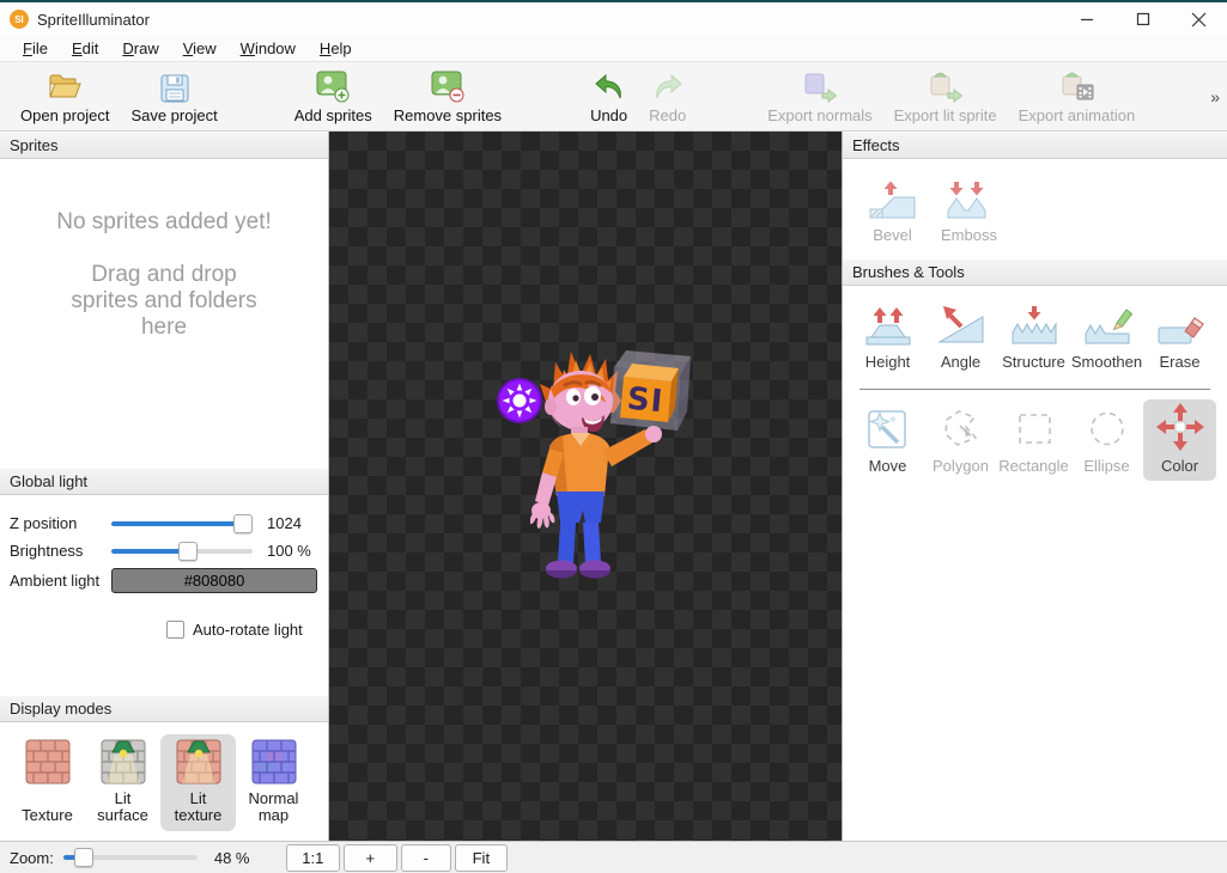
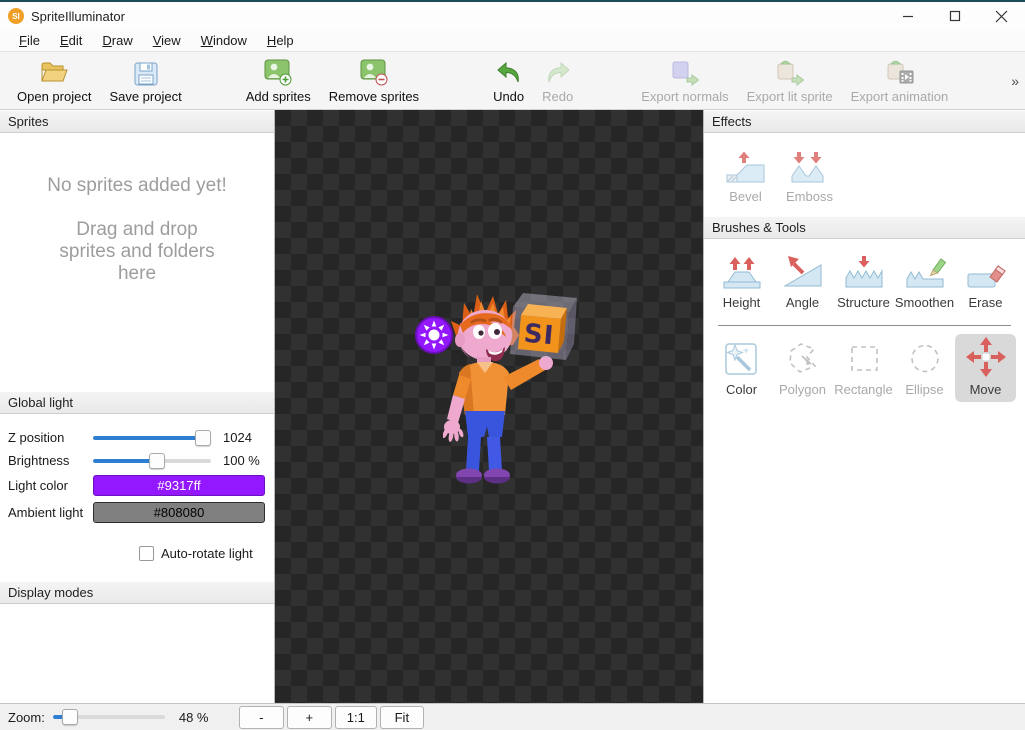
  SI
  SpriteIlluminator
  File
  Edit
  Draw
  View
  Window
  Help
  Open project
  Save project
  Add sprites
  Remove sprites
  Undo
  Redo
  Export normals
  Export lit sprite
  Export animation
  »
  Sprites
  No sprites added yet!
  Drag and drop sprites and folders here
  Global light
  Z position
  1024
  Brightness
  100 %
+ Light color
+ #9317ff
  Ambient light
  #808080
  Auto-rotate light
  Display modes
- Texture
- Lit surface
- Lit texture
- Normal map
  Effects
  Bevel
  Emboss
  Brushes & Tools
  Height
  Angle
  Structure
  Smoothen
  Erase
- Move
+ Color
  Polygon
  Rectangle
  Ellipse
- Color
+ Move
  Zoom:
  48 %
- 1:1
+ -
  +
- -
+ 1:1
  Fit
